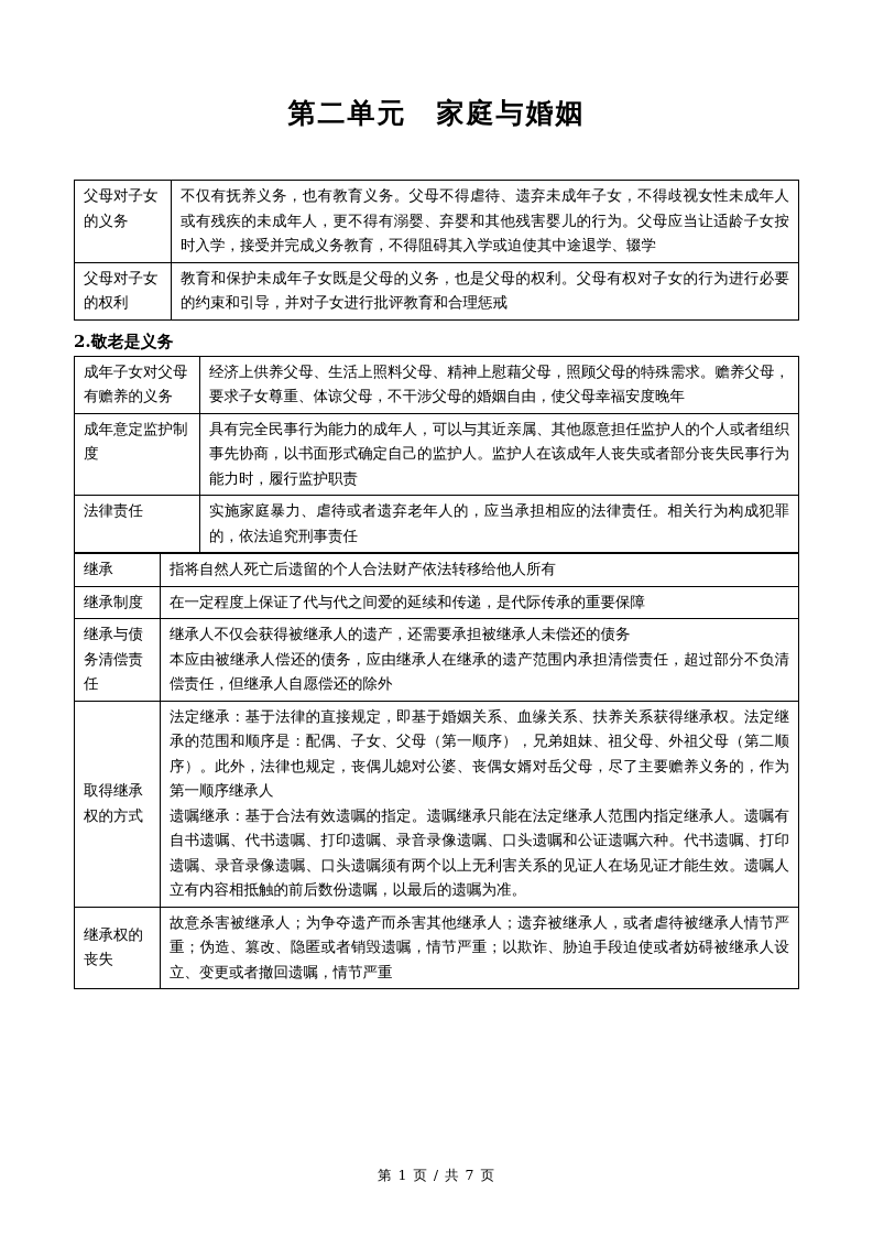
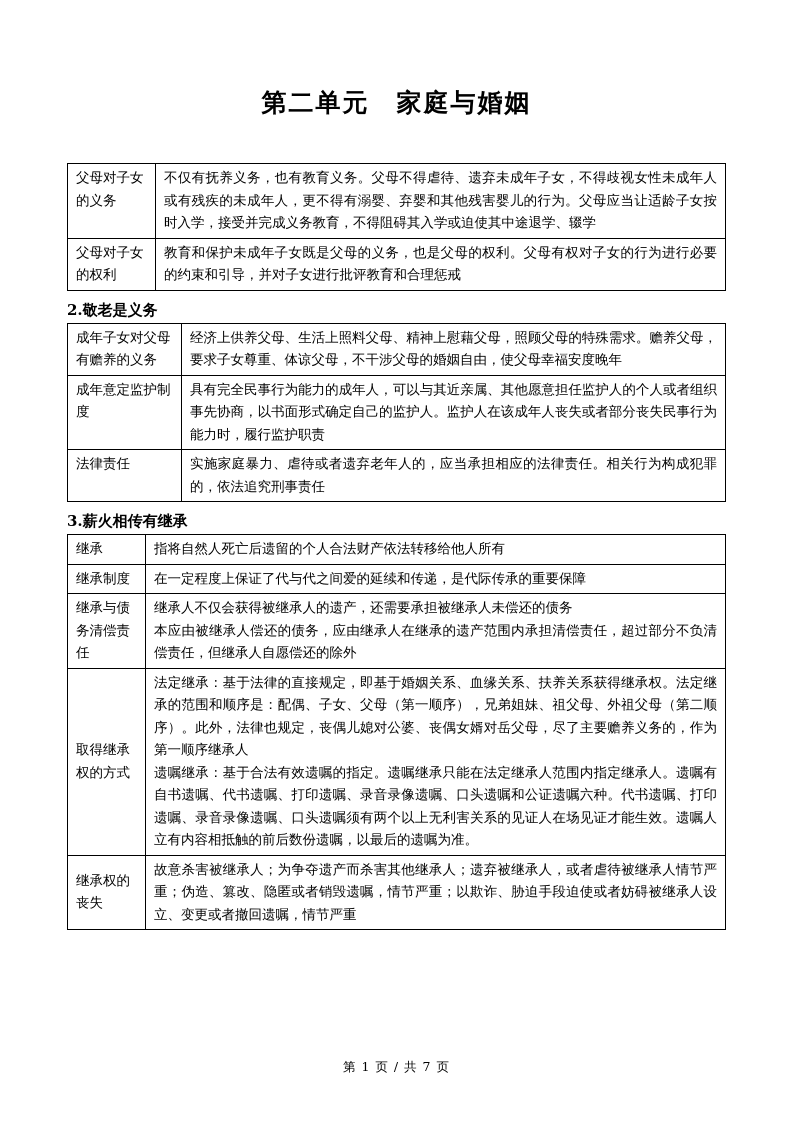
  第二单元 家庭与婚姻
  父母对子女的义务	不仅有抚养义务，也有教育义务。父母不得虐待、遗弃未成年子女，不得歧视女性未成年人或有残疾的未成年人，更不得有溺婴、弃婴和其他残害婴儿的行为。父母应当让适龄子女按时入学，接受并完成义务教育，不得阻碍其入学或迫使其中途退学、辍学
  父母对子女的权利	教育和保护未成年子女既是父母的义务，也是父母的权利。父母有权对子女的行为进行必要的约束和引导，并对子女进行批评教育和合理惩戒
  2.敬老是义务
  成年子女对父母有赡养的义务	经济上供养父母、生活上照料父母、精神上慰藉父母，照顾父母的特殊需求。赡养父母，要求子女尊重、体谅父母，不干涉父母的婚姻自由，使父母幸福安度晚年
  成年意定监护制度	具有完全民事行为能力的成年人，可以与其近亲属、其他愿意担任监护人的个人或者组织事先协商，以书面形式确定自己的监护人。监护人在该成年人丧失或者部分丧失民事行为能力时，履行监护职责
  法律责任	实施家庭暴力、虐待或者遗弃老年人的，应当承担相应的法律责任。相关行为构成犯罪的，依法追究刑事责任
+ 3.薪火相传有继承
  继承	指将自然人死亡后遗留的个人合法财产依法转移给他人所有
  继承制度	在一定程度上保证了代与代之间爱的延续和传递，是代际传承的重要保障
  继承与债务清偿责任	继承人不仅会获得被继承人的遗产，还需要承担被继承人未偿还的债务 本应由被继承人偿还的债务，应由继承人在继承的遗产范围内承担清偿责任，超过部分不负清偿责任，但继承人自愿偿还的除外
  取得继承权的方式	法定继承：基于法律的直接规定，即基于婚姻关系、血缘关系、扶养关系获得继承权。法定继承的范围和顺序是：配偶、子女、父母（第一顺序），兄弟姐妹、祖父母、外祖父母（第二顺序）。此外，法律也规定，丧偶儿媳对公婆、丧偶女婿对岳父母，尽了主要赡养义务的，作为第一顺序继承人 遗嘱继承：基于合法有效遗嘱的指定。遗嘱继承只能在法定继承人范围内指定继承人。遗嘱有自书遗嘱、代书遗嘱、打印遗嘱、录音录像遗嘱、口头遗嘱和公证遗嘱六种。代书遗嘱、打印遗嘱、录音录像遗嘱、口头遗嘱须有两个以上无利害关系的见证人在场见证才能生效。遗嘱人立有内容相抵触的前后数份遗嘱，以最后的遗嘱为准。
  继承权的丧失	故意杀害被继承人；为争夺遗产而杀害其他继承人；遗弃被继承人，或者虐待被继承人情节严重；伪造、篡改、隐匿或者销毁遗嘱，情节严重；以欺诈、胁迫手段迫使或者妨碍被继承人设立、变更或者撤回遗嘱，情节严重
  第 1 页 / 共 7 页
